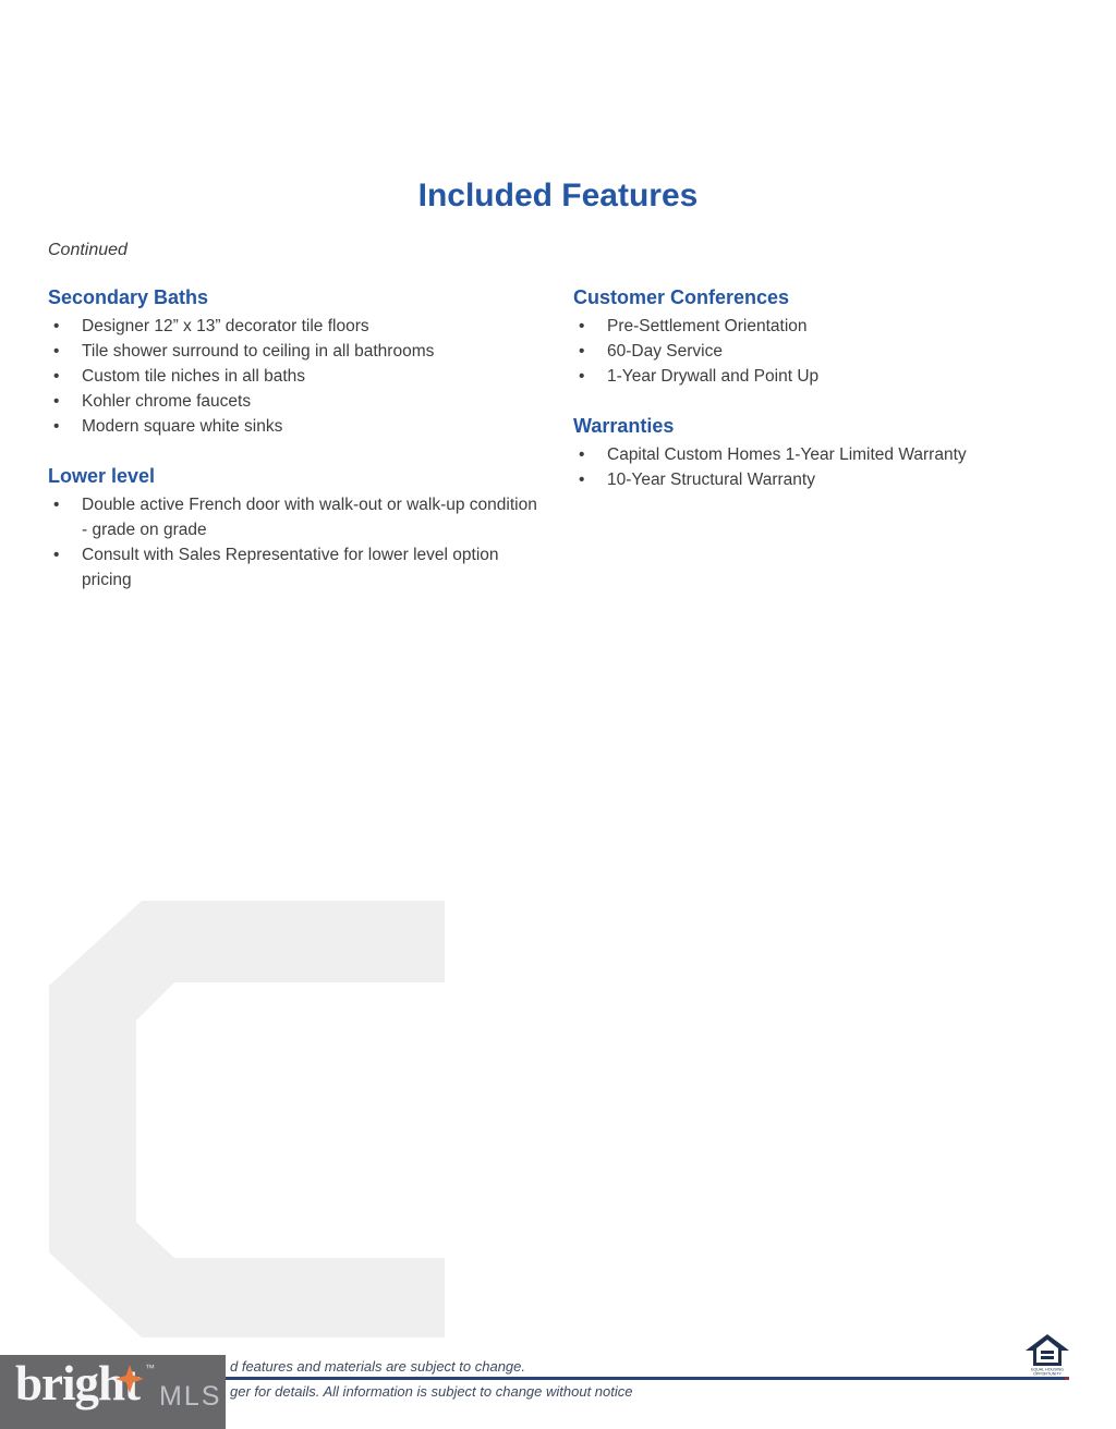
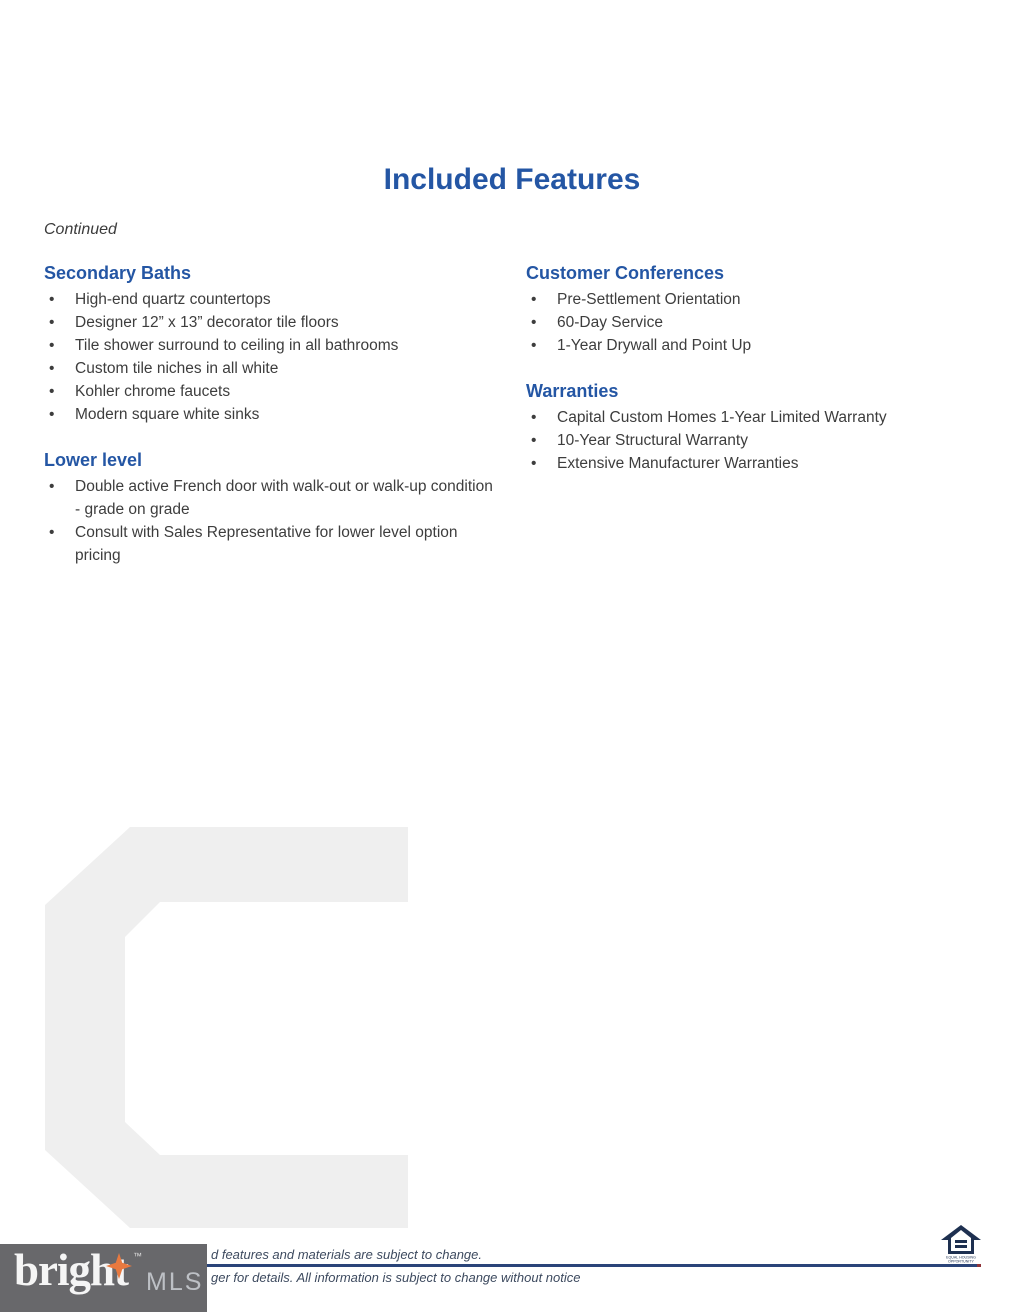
  Included Features
  Continued
  Secondary Baths
+ High-end quartz countertops
  Designer 12” x 13” decorator tile floors
  Tile shower surround to ceiling in all bathrooms
- Custom tile niches in all baths
+ Custom tile niches in all white
  Kohler chrome faucets
  Modern square white sinks
  Lower level
  Double active French door with walk-out or walk-up condition - grade on grade
  Consult with Sales Representative for lower level option pricing
  Customer Conferences
  Pre-Settlement Orientation
  60-Day Service
  1-Year Drywall and Point Up
  Warranties
  Capital Custom Homes 1-Year Limited Warranty
  10-Year Structural Warranty
+ Extensive Manufacturer Warranties
  d features and materials are subject to change.
  ger for details. All information is subject to change without notice
  brigh
  ™
  MLS
